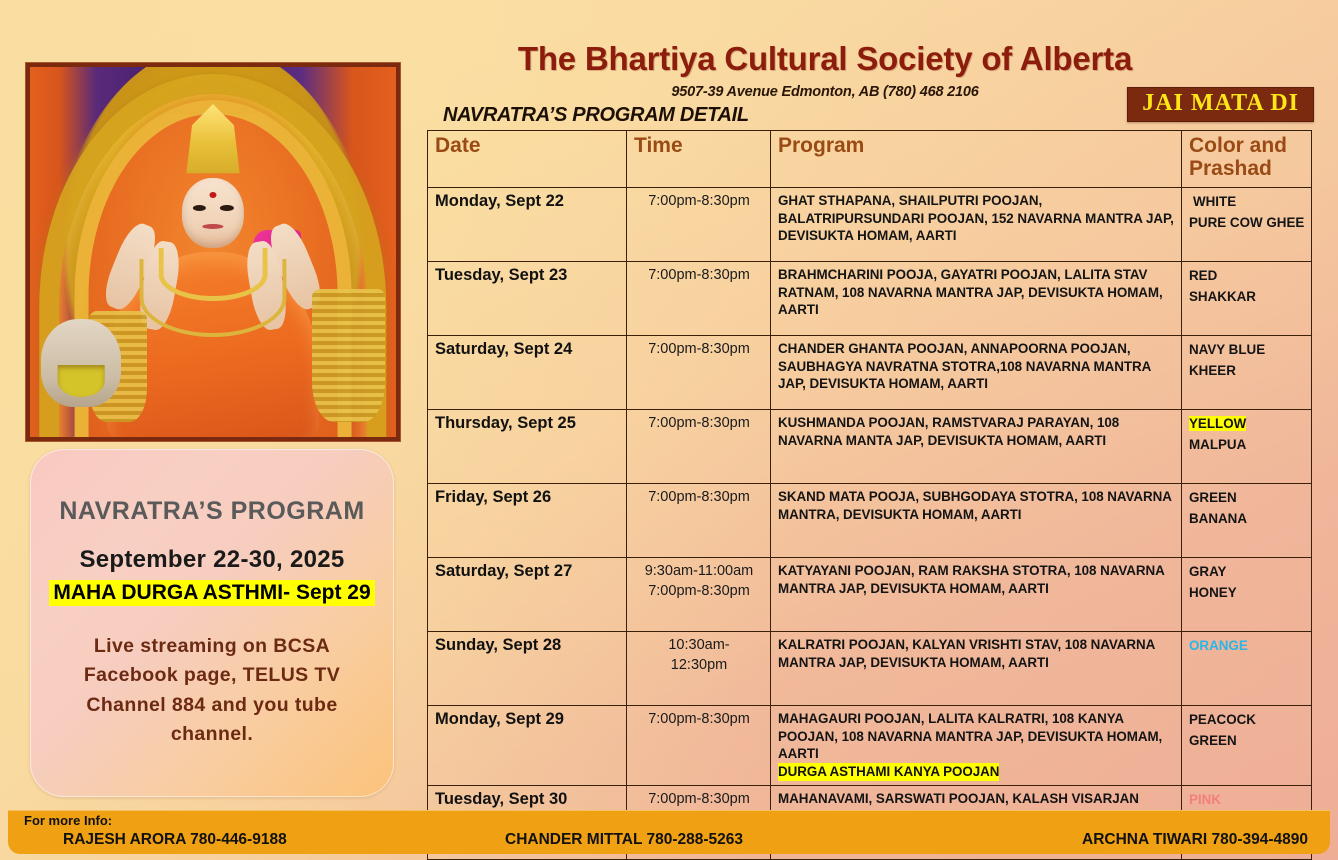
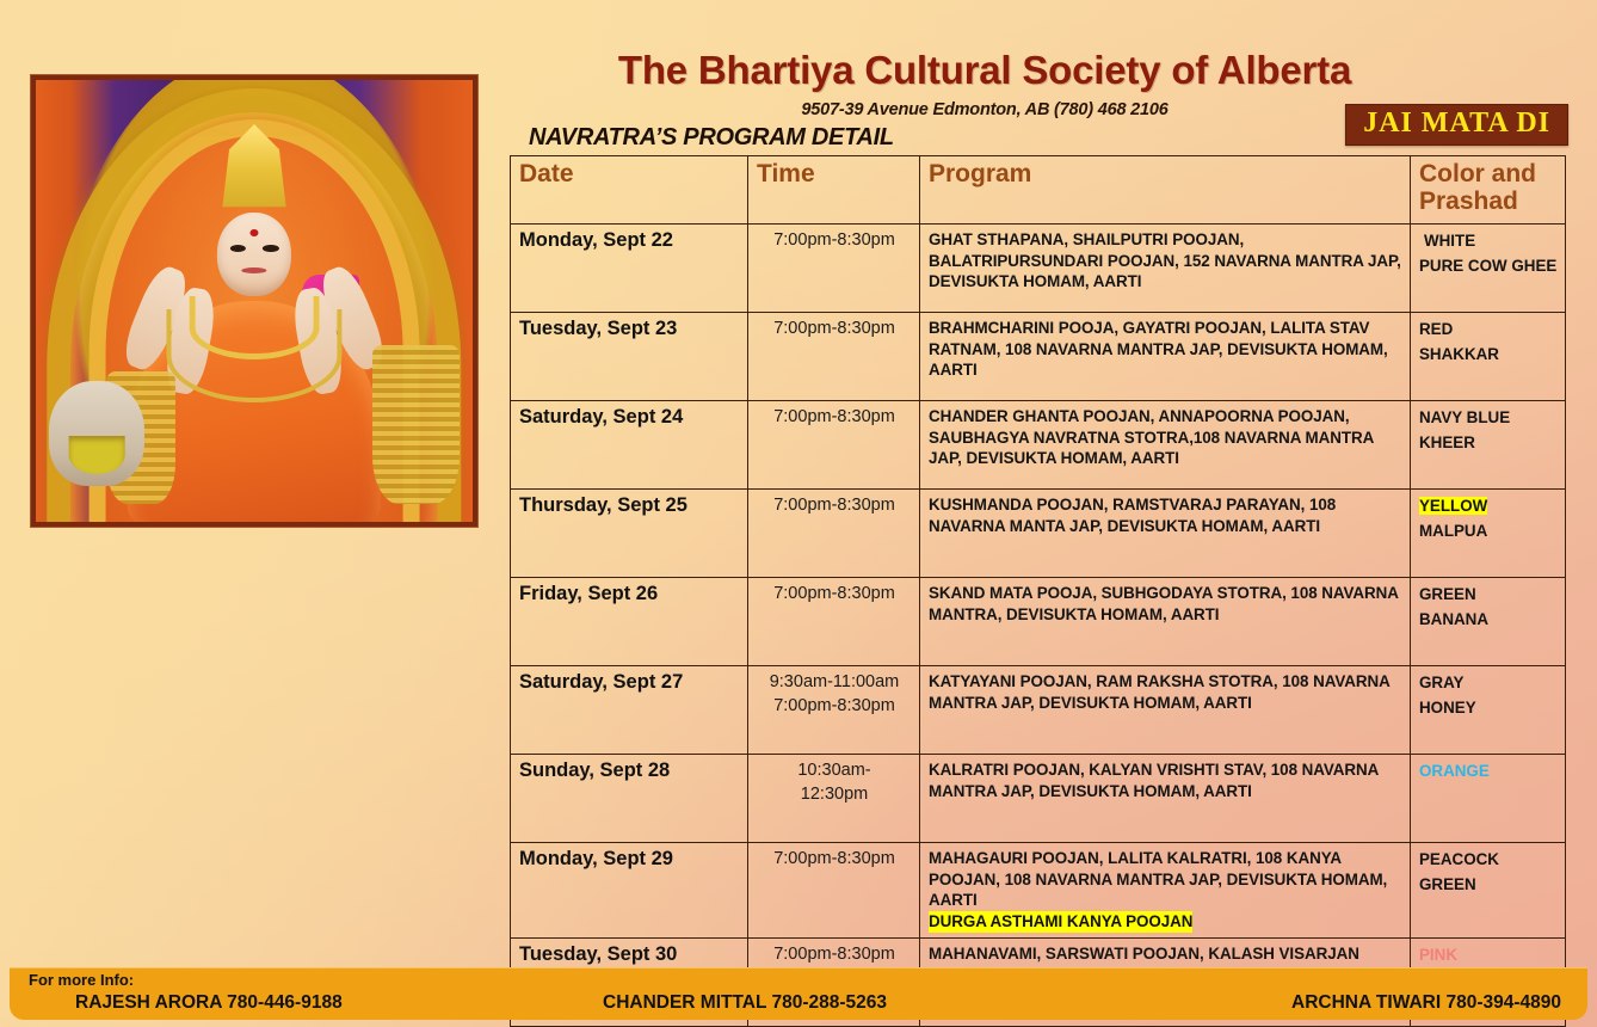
- NAVRATRA’S PROGRAM
- September 22-30, 2025
- MAHA DURGA ASTHMI- Sept 29
- Live streaming on BCSA Facebook page, TELUS TV Channel 884 and you tube channel.
  The Bhartiya Cultural Society of Alberta
  9507-39 Avenue Edmonton, AB (780) 468 2106
  NAVRATRA’S PROGRAM DETAIL
  JAI MATA DI
  Date	Time	Program	Color and Prashad
  Monday, Sept 22	7:00pm-8:30pm	GHAT STHAPANA, SHAILPUTRI POOJAN, BALATRIPURSUNDARI POOJAN, 152 NAVARNA MANTRA JAP, DEVISUKTA HOMAM, AARTI	WHITEPURE COW GHEE
  Tuesday, Sept 23	7:00pm-8:30pm	BRAHMCHARINI POOJA, GAYATRI POOJAN, LALITA STAV RATNAM, 108 NAVARNA MANTRA JAP, DEVISUKTA HOMAM, AARTI	REDSHAKKAR
  Saturday, Sept 24	7:00pm-8:30pm	CHANDER GHANTA POOJAN, ANNAPOORNA POOJAN, SAUBHAGYA NAVRATNA STOTRA,108 NAVARNA MANTRA JAP, DEVISUKTA HOMAM, AARTI	NAVY BLUEKHEER
  Thursday, Sept 25	7:00pm-8:30pm	KUSHMANDA POOJAN, RAMSTVARAJ PARAYAN, 108 NAVARNA MANTA JAP, DEVISUKTA HOMAM, AARTI	YELLOWMALPUA
  Friday, Sept 26	7:00pm-8:30pm	SKAND MATA POOJA, SUBHGODAYA STOTRA, 108 NAVARNA MANTRA, DEVISUKTA HOMAM, AARTI	GREENBANANA
  Saturday, Sept 27	9:30am-11:00am7:00pm-8:30pm	KATYAYANI POOJAN, RAM RAKSHA STOTRA, 108 NAVARNA MANTRA JAP, DEVISUKTA HOMAM, AARTI	GRAYHONEY
  Sunday, Sept 28	10:30am-12:30pm	KALRATRI POOJAN, KALYAN VRISHTI STAV, 108 NAVARNA MANTRA JAP, DEVISUKTA HOMAM, AARTI	ORANGE
  Monday, Sept 29	7:00pm-8:30pm	MAHAGAURI POOJAN, LALITA KALRATRI, 108 KANYA POOJAN, 108 NAVARNA MANTRA JAP, DEVISUKTA HOMAM, AARTIDURGA ASTHAMI KANYA POOJAN	PEACOCK GREEN
  For more Info:
  RAJESH ARORA 780-446-9188
  CHANDER MITTAL 780-288-5263
  ARCHNA TIWARI 780-394-4890
